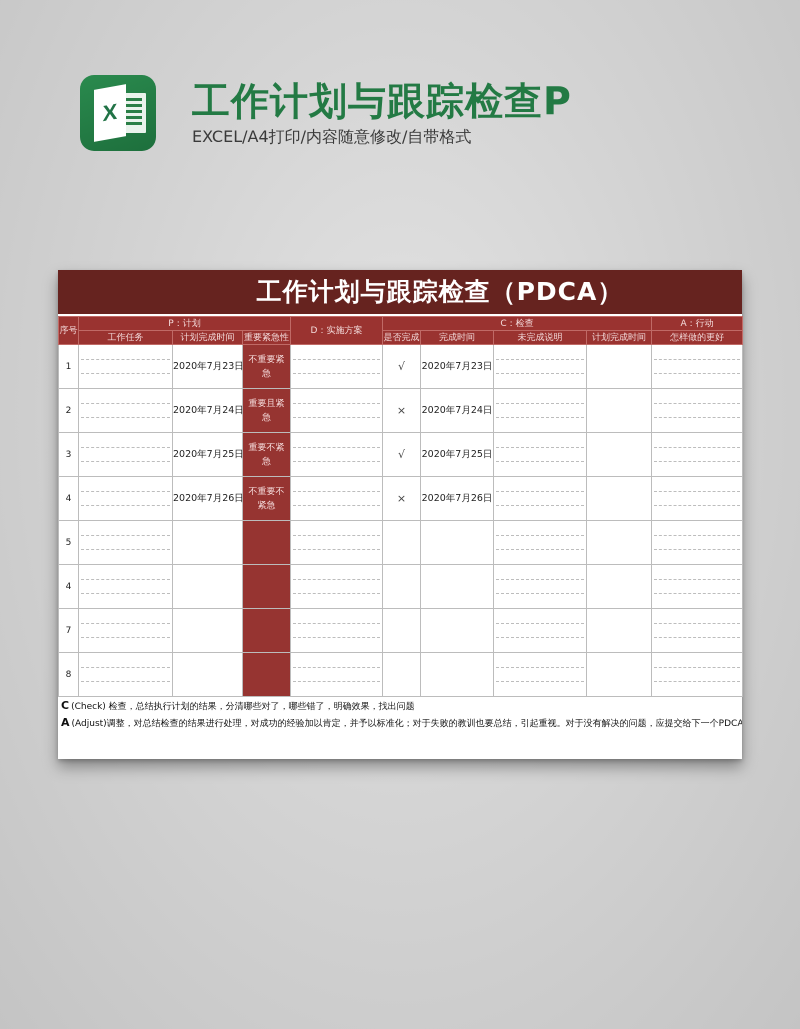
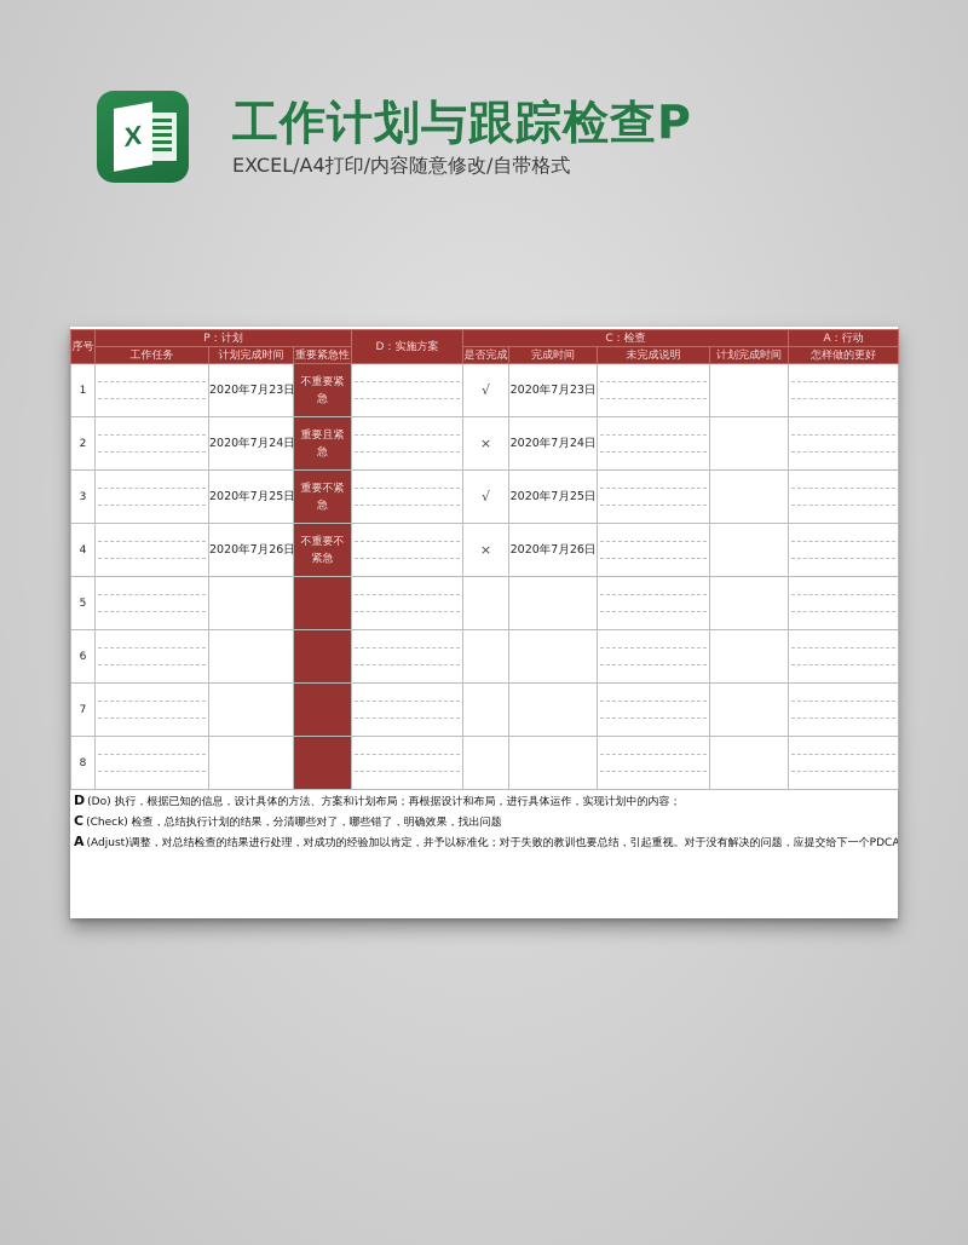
  工作计划与跟踪检查P
  EXCEL/A4打印/内容随意修改/自带格式
- 工作计划与跟踪检查（PDCA）
  序号	P：计划	D：实施方案	C：检查	A：行动
  工作任务	计划完成时间	重要紧急性	是否完成	完成时间	未完成说明	计划完成时间	怎样做的更好
  1		2020年7月23日	不重要紧急		√	2020年7月23日
  2		2020年7月24日	重要且紧急		×	2020年7月24日
  3		2020年7月25日	重要不紧急		√	2020年7月25日
  4		2020年7月26日	不重要不紧急		×	2020年7月26日
  5
- 4
+ 6
  7
  8
+ D (Do) 执行，根据已知的信息，设计具体的方法、方案和计划布局；再根据设计和布局，进行具体运作，实现计划中的内容；
  C (Check) 检查，总结执行计划的结果，分清哪些对了，哪些错了，明确效果，找出问题
  A (Adjust)调整，对总结检查的结果进行处理，对成功的经验加以肯定，并予以标准化；对于失败的教训也要总结，引起重视。对于没有解决的问题，应提交给下一个PDCA
